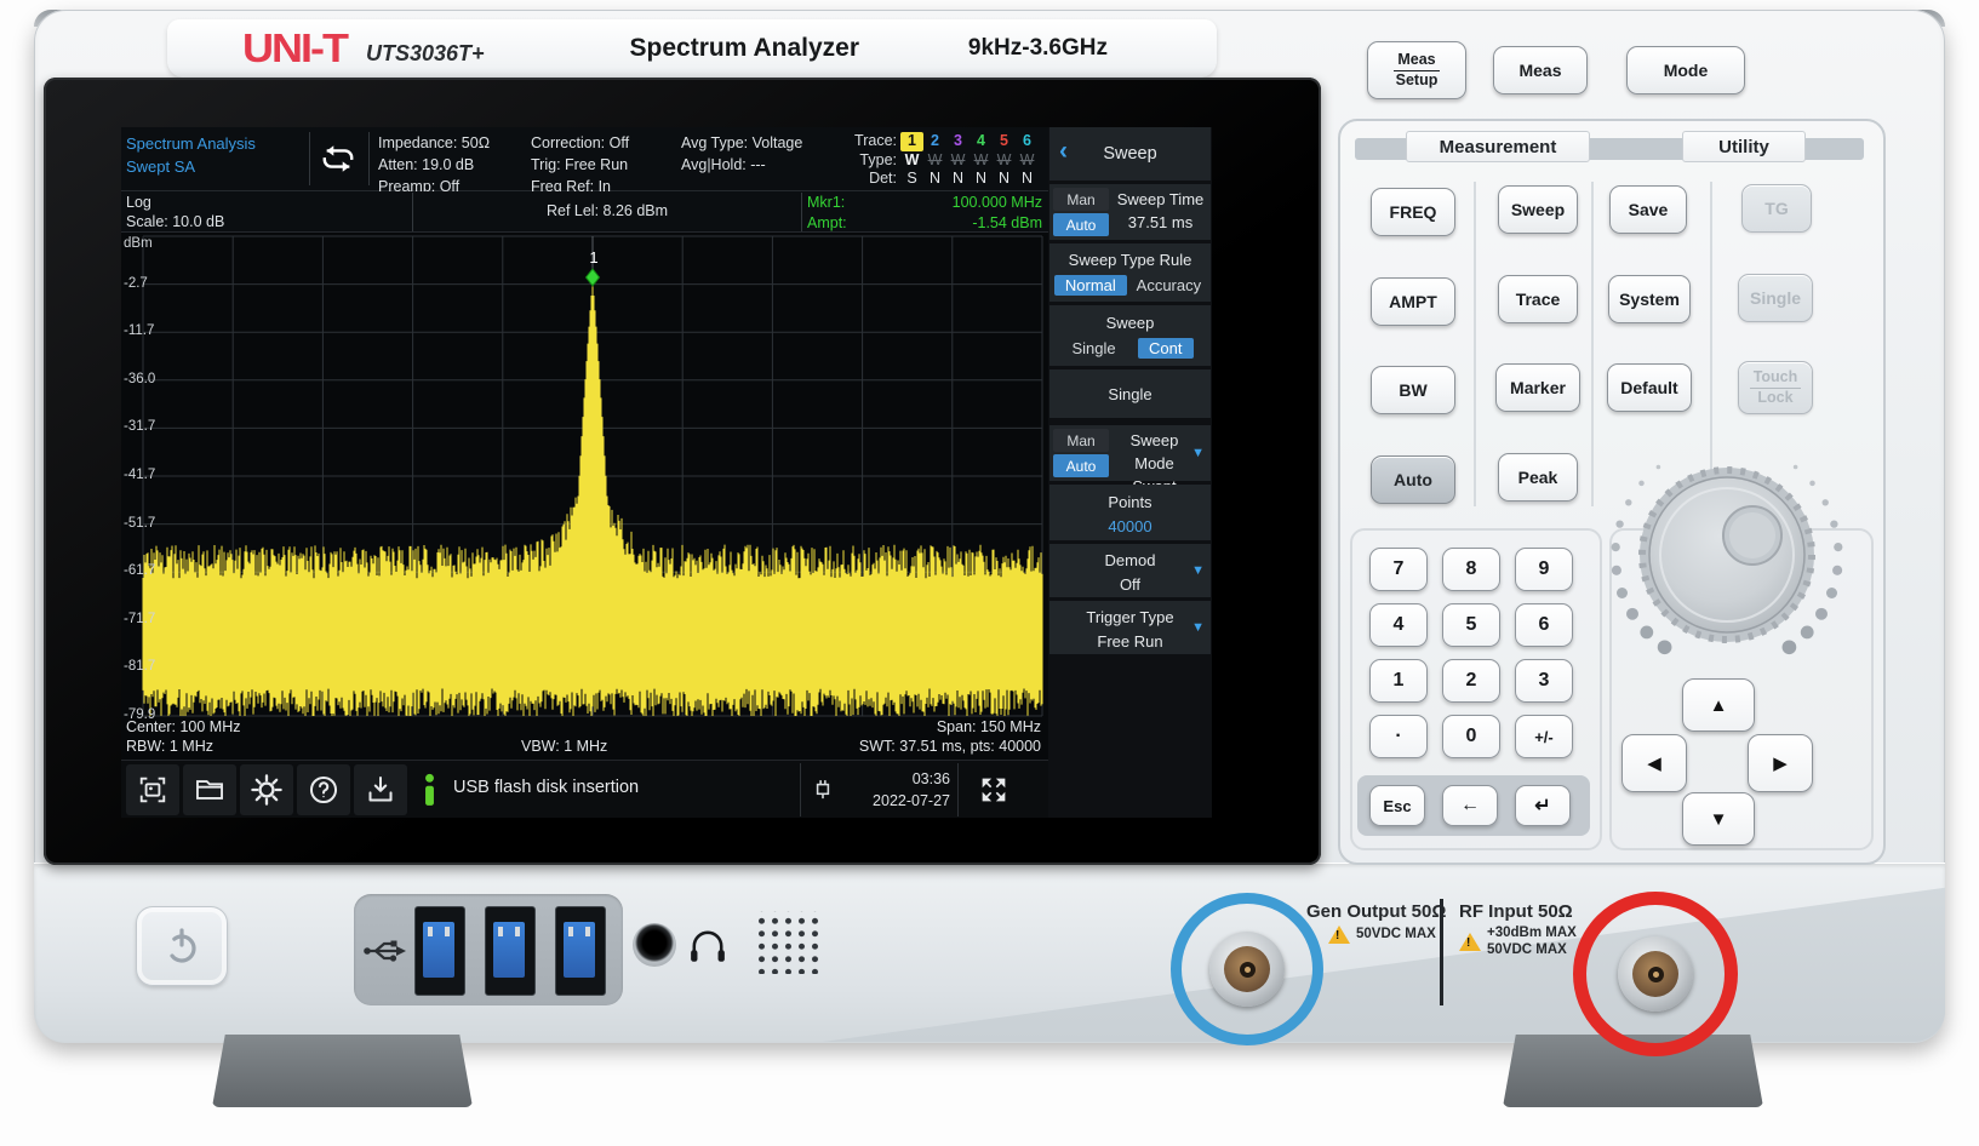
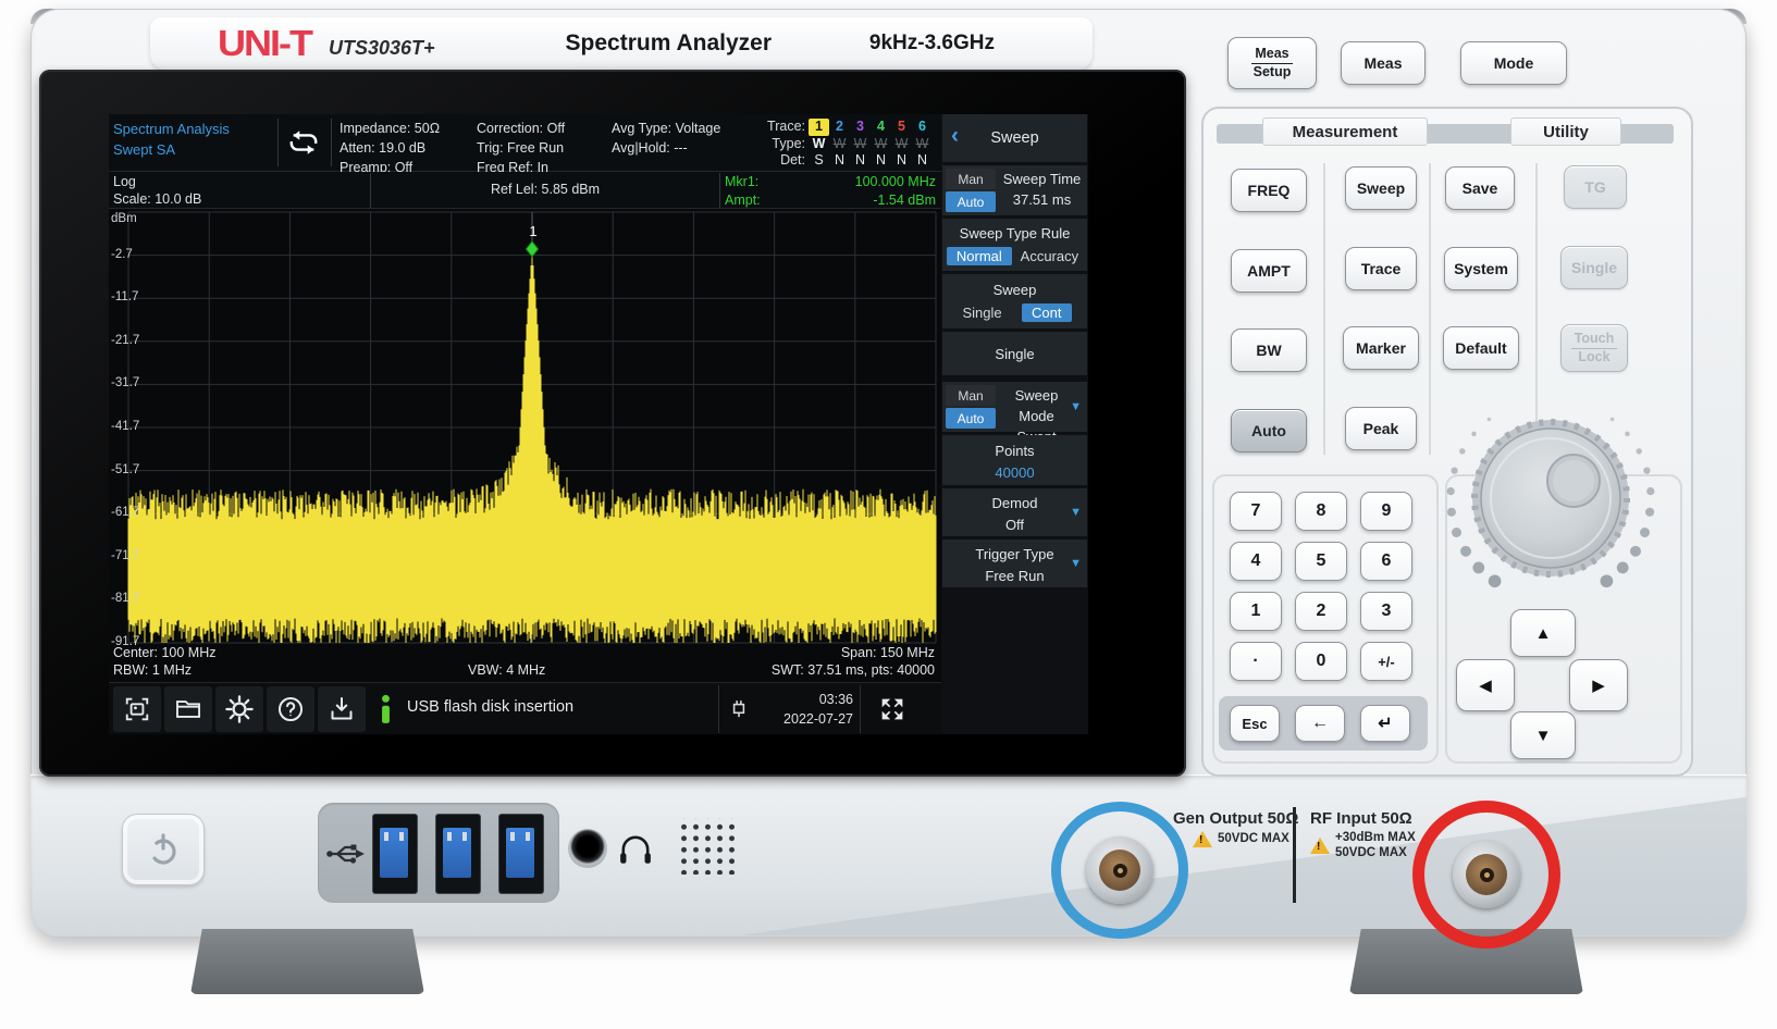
  UNI-T
  UTS3036T+
  Spectrum Analyzer
  9kHz-3.6GHz
  Spectrum Analysis
  Swept SA
  Impedance: 50Ω
  Atten: 19.0 dB
  Preamp: Off
  Correction: Off
  Trig: Free Run
  Freq Ref: In
  Avg Type: Voltage
  Avg|Hold: ---
  Trace:
  1
  2
  3
  4
  5
  6
  Type:
  W
  W
  W
  W
  W
  W
  Det:
  S
  N
  N
  N
  N
  N
  Log
  Scale: 10.0 dB
- Ref Lel: 8.26 dBm
+ Ref Lel: 5.85 dBm
  Mkr1:
  100.000 MHz
  Ampt:
  -1.54 dBm
  1
  dBm
  -2.7
  -11.7
- -36.0
+ -21.7
  -31.7
  -41.7
  -51.7
  -61.7
  -71.7
  -81.7
- -79.9
+ -91.7
  Center: 100 MHz
  Span: 150 MHz
  RBW: 1 MHz
- VBW: 1 MHz
+ VBW: 4 MHz
  SWT: 37.51 ms, pts: 40000
  USB flash disk insertion
  03:36
  2022-07-27
  ‹
  Sweep
  Man
  Auto
  Sweep Time
  37.51 ms
  Sweep Type Rule
  Normal
  Accuracy
  Sweep
  Single
  Cont
  Single
  Man
  Auto
  Sweep Mode
  ▼
  Points
  40000
  Demod
  Off
  ▼
  Trigger Type
  Free Run
  ▼
  Meas
  Setup
  Meas
  Mode
  Measurement
  Utility
  FREQ
  Sweep
  Save
  TG
  AMPT
  Trace
  System
  Single
  BW
  Marker
  Default
  Touch
  Lock
  Auto
  Peak
  7
  8
  9
  4
  5
  6
  1
  2
  3
  ·
  0
  +/-
  Esc
  ←
  ↵
  ▲
  ◀
  ▶
  ▼
  Gen Output 50
  !
  50VDC MAX
  RF Input 50Ω
  !
  +30dBm MAX
  50VDC MAX
